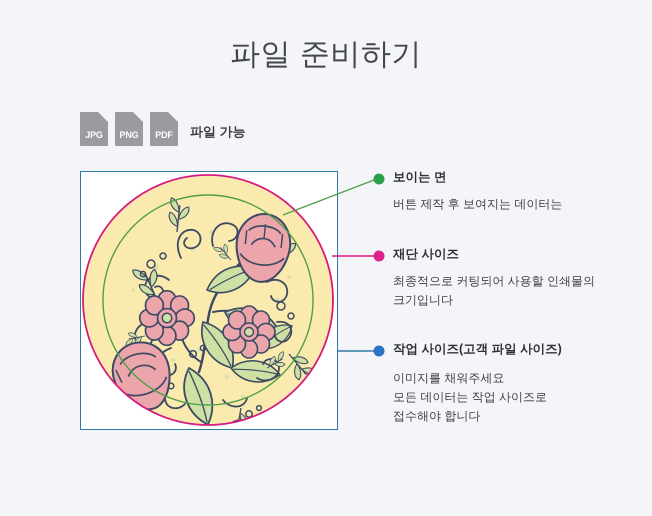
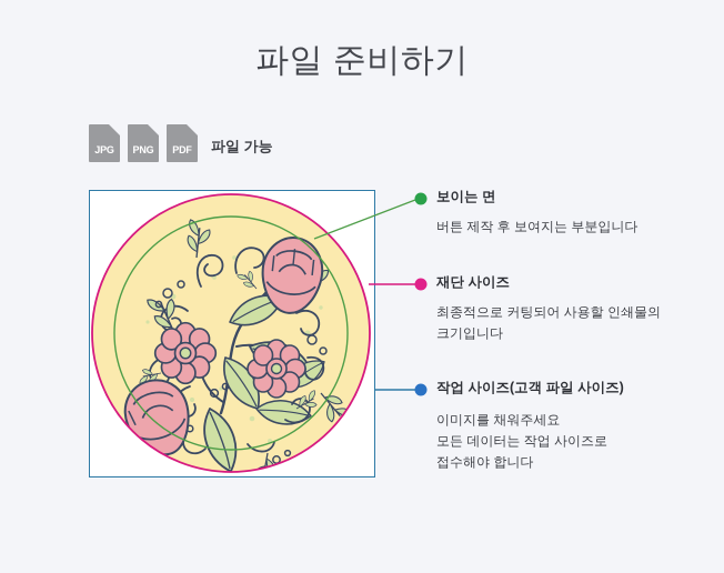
  파일 준비하기
  JPG
  PNG
  PDF
  파일 가능
  보이는 면
- 버튼 제작 후 보여지는 데이터는
+ 버튼 제작 후 보여지는 부분입니다
  재단 사이즈
  최종적으로 커팅되어 사용할 인쇄물의
  크기입니다
  작업 사이즈(고객 파일 사이즈)
  이미지를 채워주세요
  모든 데이터는 작업 사이즈로
  접수해야 합니다
